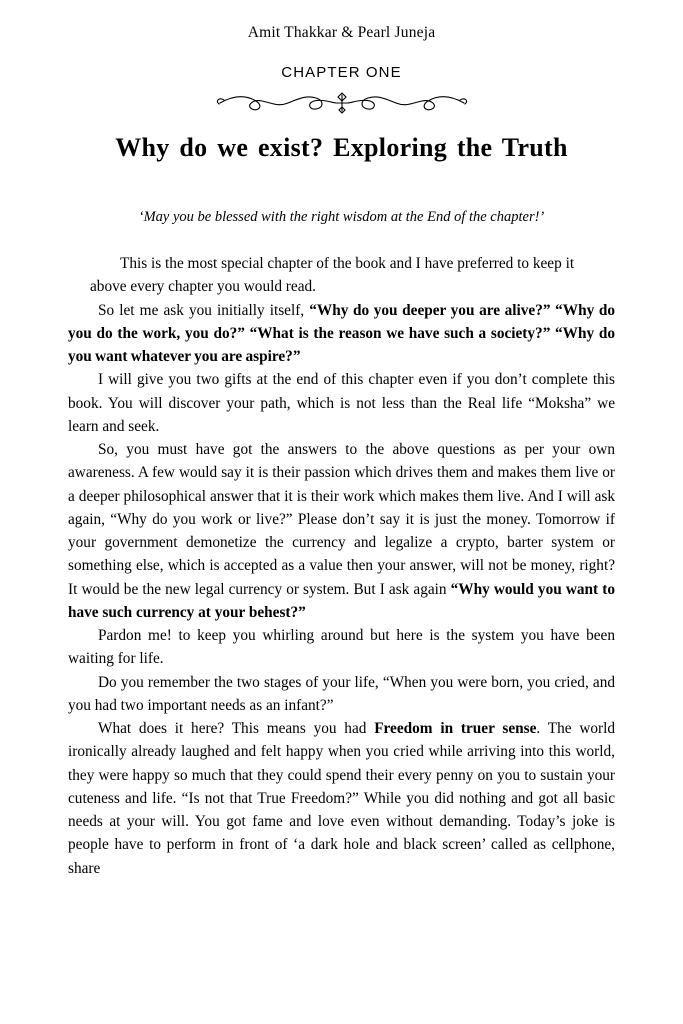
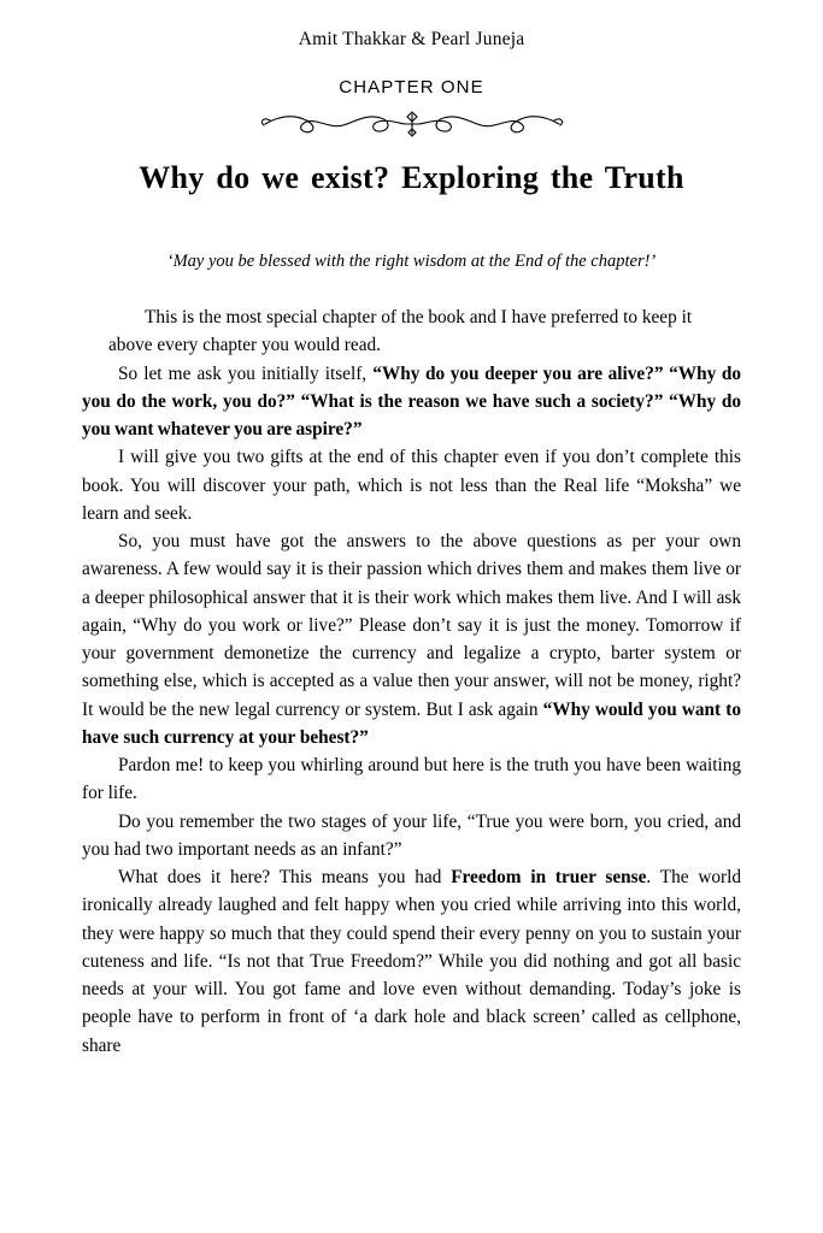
  Amit Thakkar & Pearl Juneja
  CHAPTER ONE
  Why do we exist? Exploring the Truth
  ‘May you be blessed with the right wisdom at the End of the chapter!’
  This is the most special chapter of the book and I have preferred to keep it above every chapter you would read.
  So let me ask you initially itself, “Why do you deeper you are alive?” “Why do you do the work, you do?” “What is the reason we have such a society?” “Why do you want whatever you are aspire?”
  I will give you two gifts at the end of this chapter even if you don’t complete this book. You will discover your path, which is not less than the Real life “Moksha” we learn and seek.
  So, you must have got the answers to the above questions as per your own awareness. A few would say it is their passion which drives them and makes them live or a deeper philosophical answer that it is their work which makes them live. And I will ask again, “Why do you work or live?” Please don’t say it is just the money. Tomorrow if your government demonetize the currency and legalize a crypto, barter system or something else, which is accepted as a value then your answer, will not be money, right? It would be the new legal currency or system. But I ask again “Why would you want to have such currency at your behest?”
- Pardon me! to keep you whirling around but here is the system you have been waiting for life.
+ Pardon me! to keep you whirling around but here is the truth you have been waiting for life.
- Do you remember the two stages of your life, “When you were born, you cried, and you had two important needs as an infant?”
+ Do you remember the two stages of your life, “True you were born, you cried, and you had two important needs as an infant?”
  What does it here? This means you had Freedom in truer sense. The world ironically already laughed and felt happy when you cried while arriving into this world, they were happy so much that they could spend their every penny on you to sustain your cuteness and life. “Is not that True Freedom?” While you did nothing and got all basic needs at your will. You got fame and love even without demanding. Today’s joke is people have to perform in front of ‘a dark hole and black screen’ called as cellphone, share
